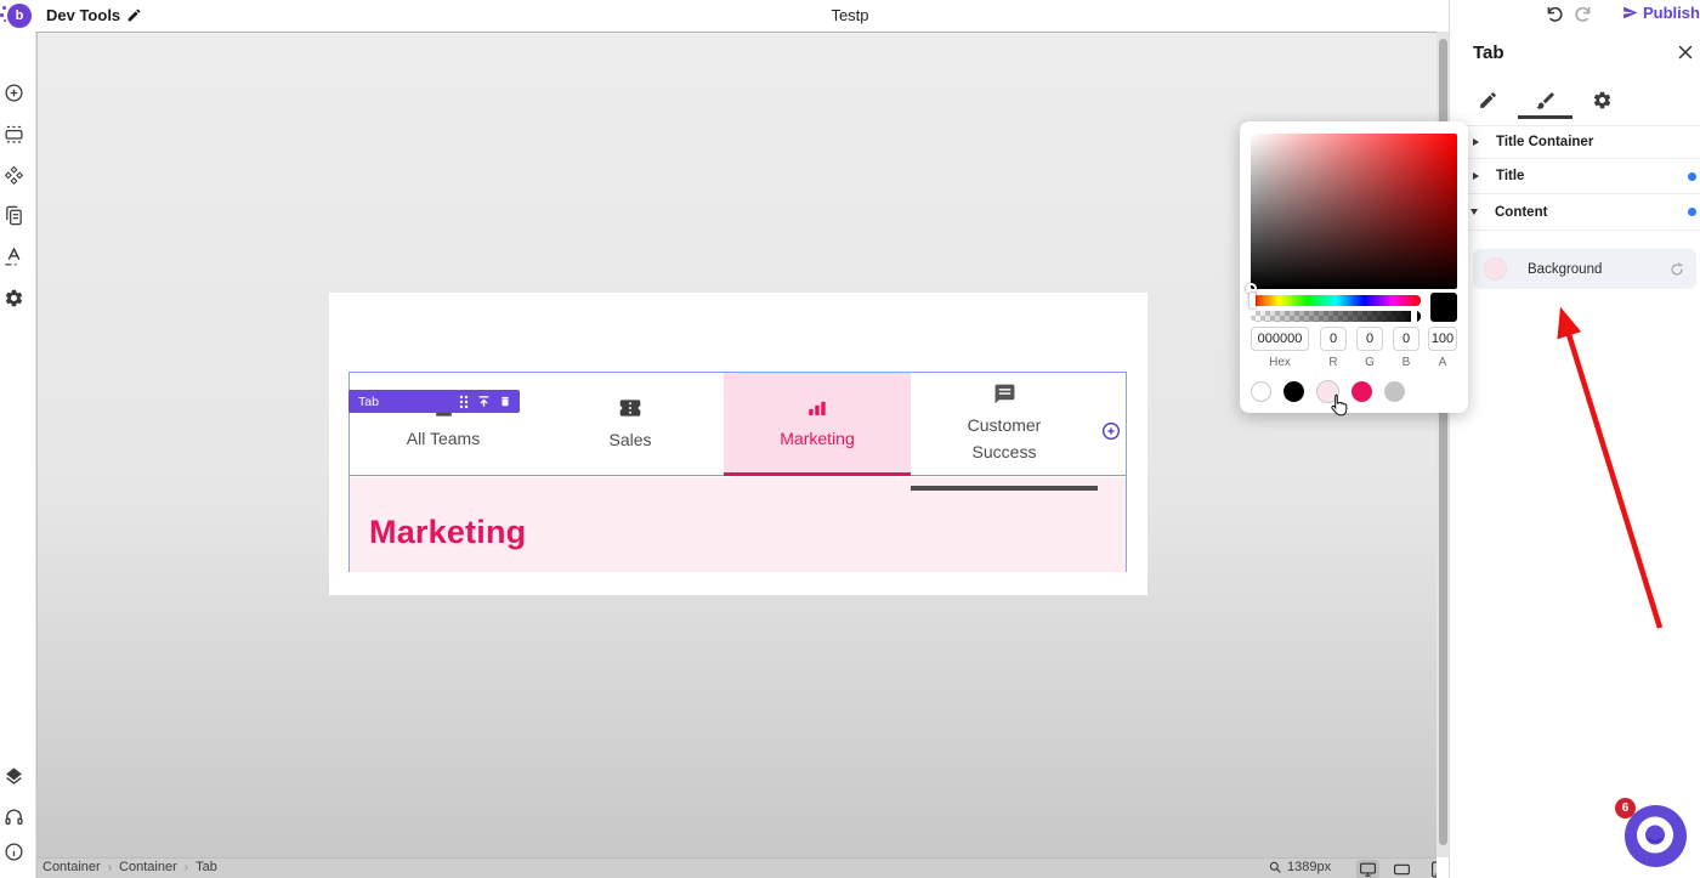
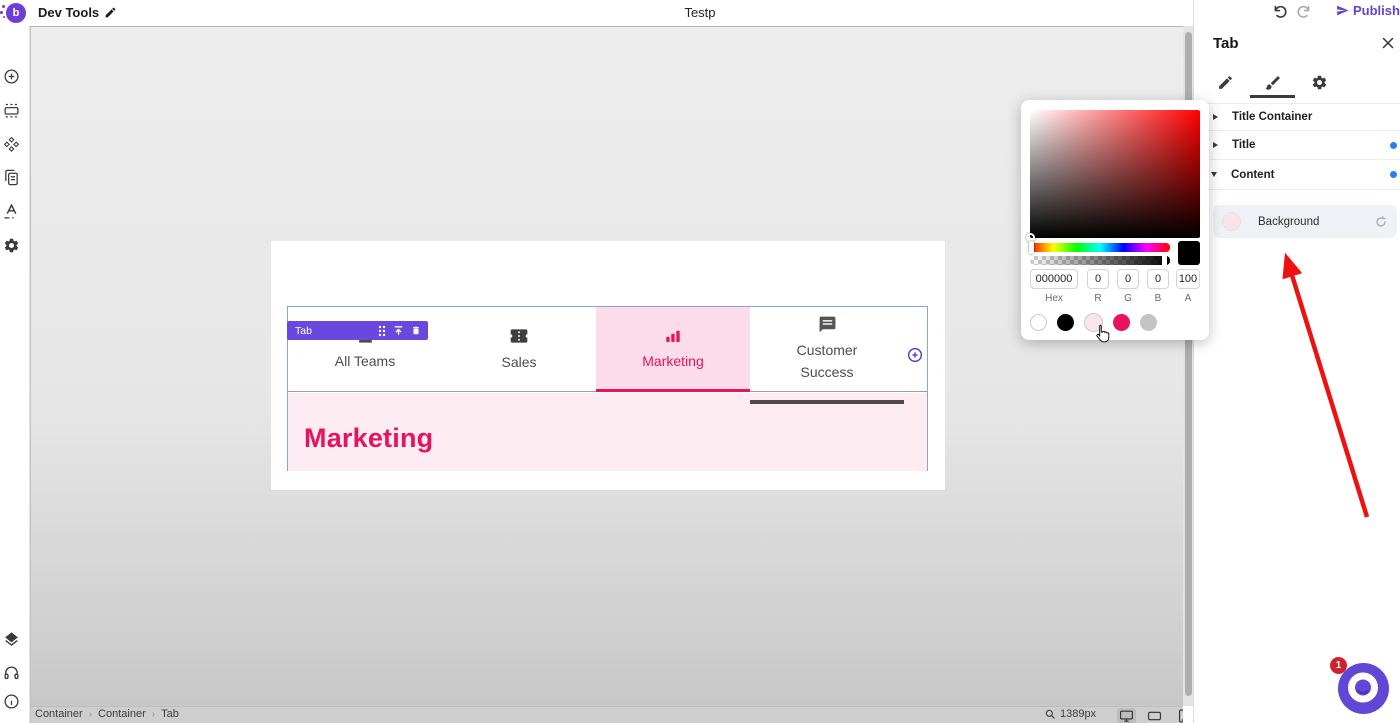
  b
  Dev Tools
  Testp
  Publish
  All Teams
  Sales
  Marketing
  Customer Success
  Marketing
  Tab
  Container
  ›
  Container
  ›
  Tab
  1389px
  Tab
  Title Container
  Title
  Content
  Background
  000000
  0
  0
  0
  100
  Hex
  R
  G
  B
  A
- 6
+ 1
